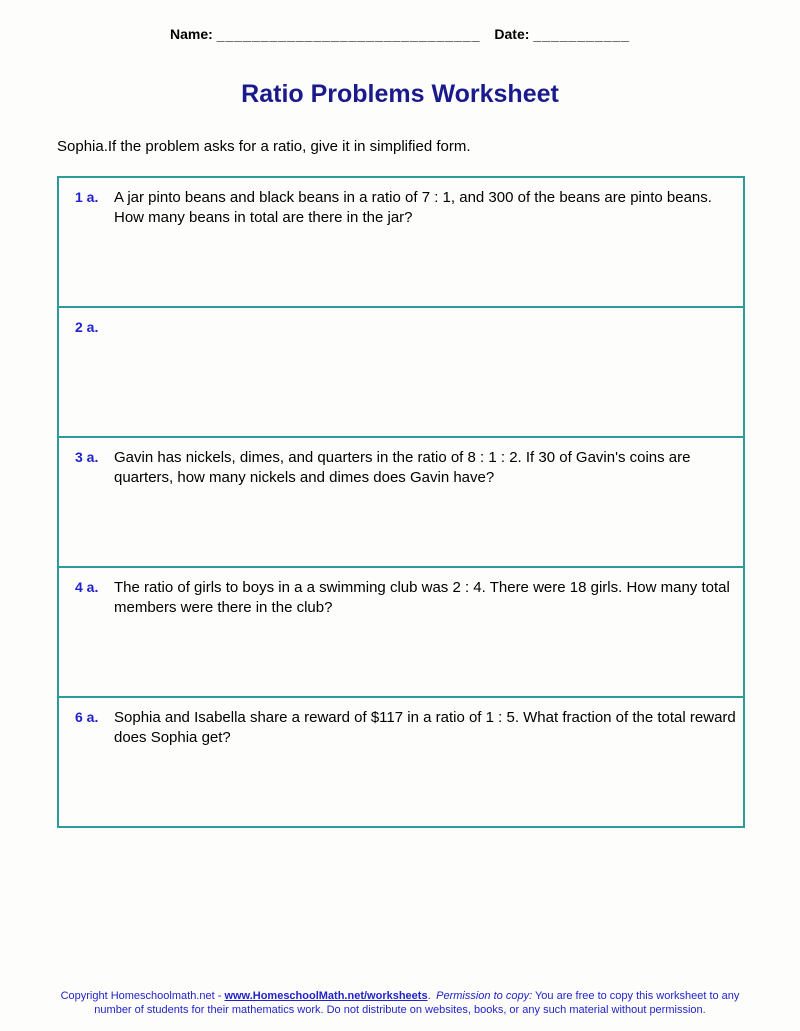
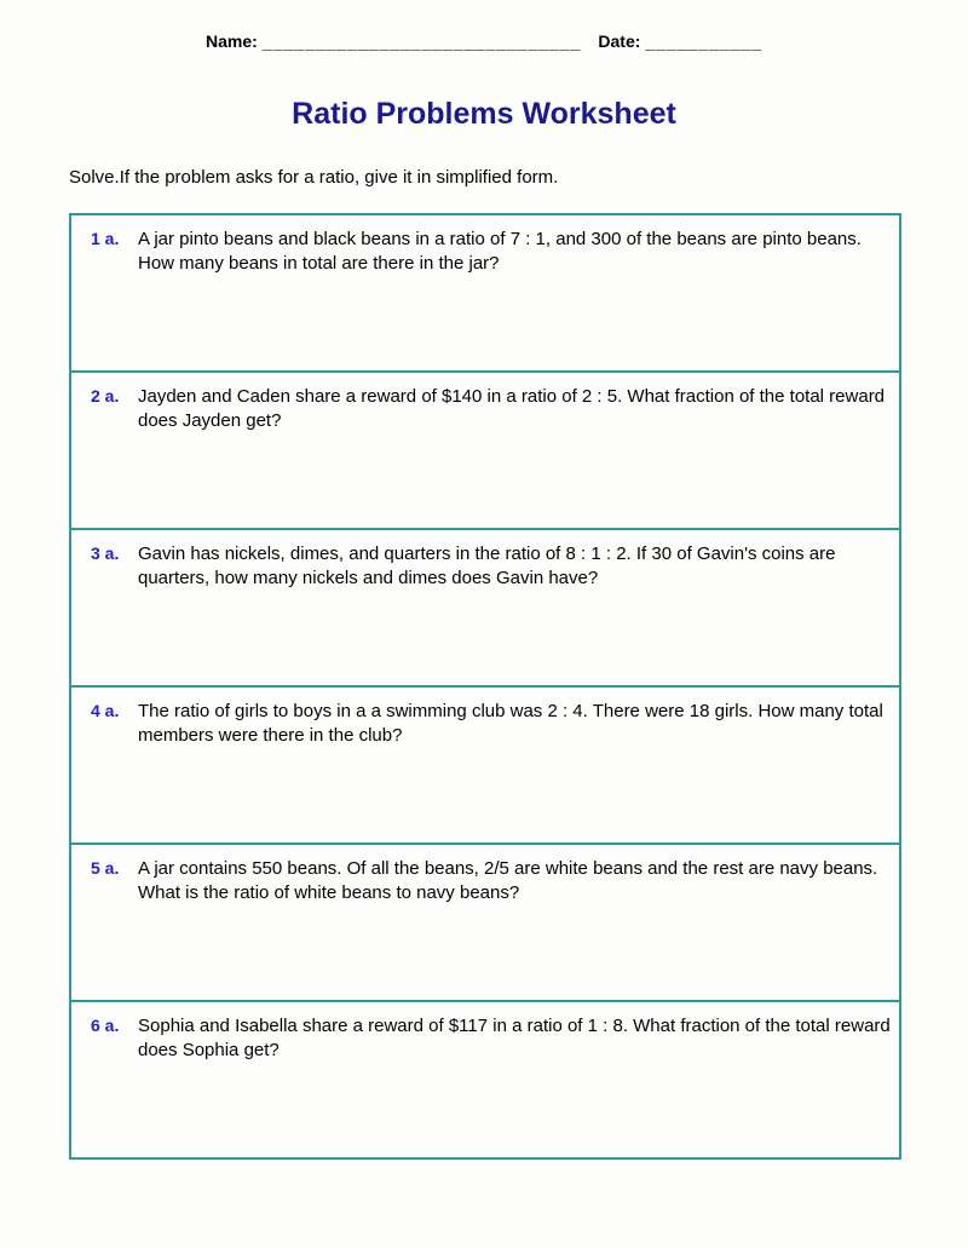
  Name: ______________________________ Date: ___________
  Ratio Problems Worksheet
- Sophia.If the problem asks for a ratio, give it in simplified form.
+ Solve.If the problem asks for a ratio, give it in simplified form.
  1 a.
  A jar pinto beans and black beans in a ratio of 7 : 1, and 300 of the beans are pinto beans. How many beans in total are there in the jar?
  2 a.
+ Jayden and Caden share a reward of $140 in a ratio of 2 : 5. What fraction of the total reward does Jayden get?
  3 a.
  Gavin has nickels, dimes, and quarters in the ratio of 8 : 1 : 2. If 30 of Gavin's coins are quarters, how many nickels and dimes does Gavin have?
  4 a.
  The ratio of girls to boys in a a swimming club was 2 : 4. There were 18 girls. How many total members were there in the club?
+ 5 a.
+ A jar contains 550 beans. Of all the beans, 2/5 are white beans and the rest are navy beans. What is the ratio of white beans to navy beans?
  6 a.
- Sophia and Isabella share a reward of $117 in a ratio of 1 : 5. What fraction of the total reward does Sophia get?
+ Sophia and Isabella share a reward of $117 in a ratio of 1 : 8. What fraction of the total reward does Sophia get?
- Copyright Homeschoolmath.net - www.HomeschoolMath.net/worksheets. Permission to copy: You are free to copy this worksheet to any
- number of students for their mathematics work. Do not distribute on websites, books, or any such material without permission.
